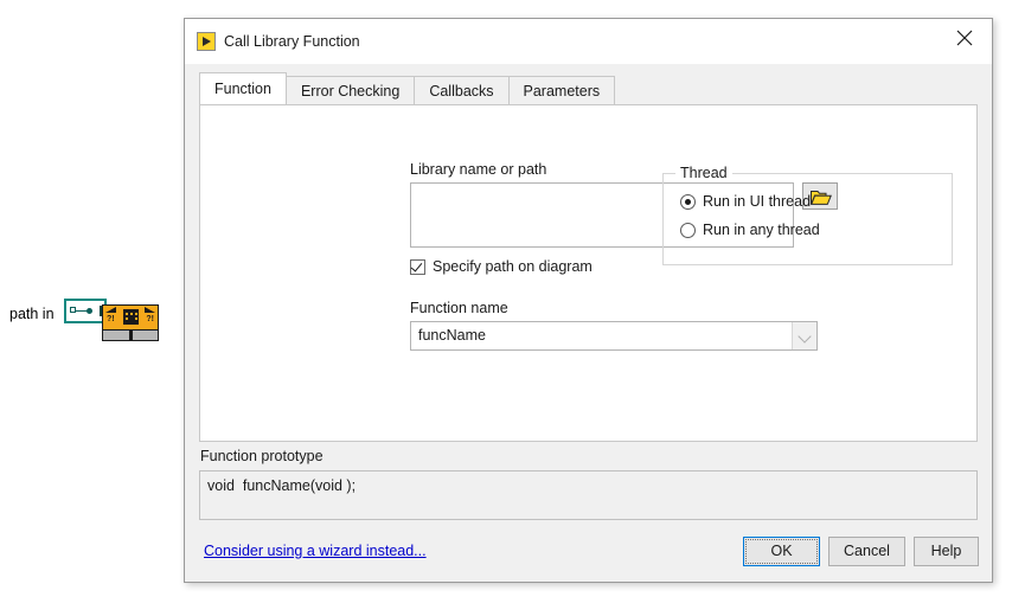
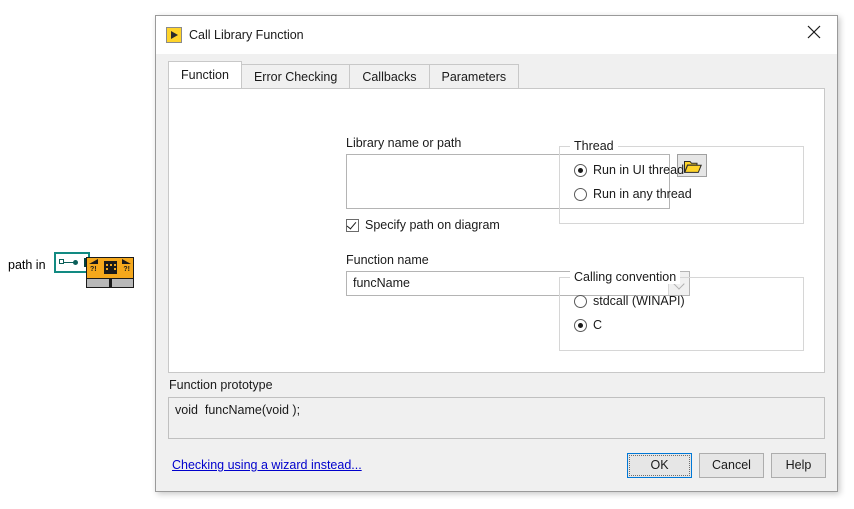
  path in
  Call Library Function
  Function
  Error Checking
  Callbacks
  Parameters
  Library name or path
  Specify path on diagram
  Function name
  funcName
  Thread
  Run in UI thread
  Run in any thread
+ Calling convention
+ stdcall (WINAPI)
+ C
  Function prototype
  void funcName(void );
- Consider using a wizard instead...
+ Checking using a wizard instead...
  OK
  Cancel
  Help
